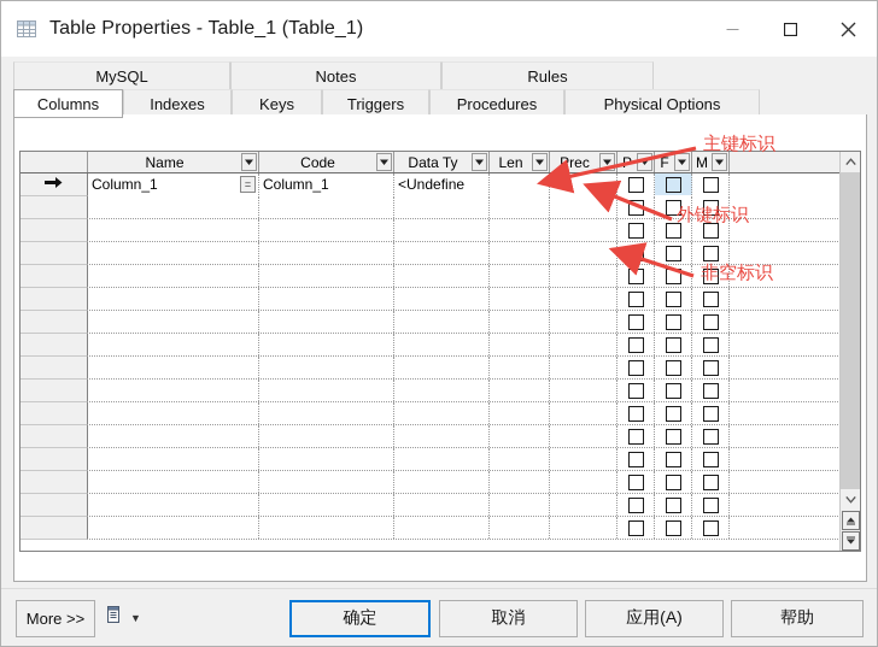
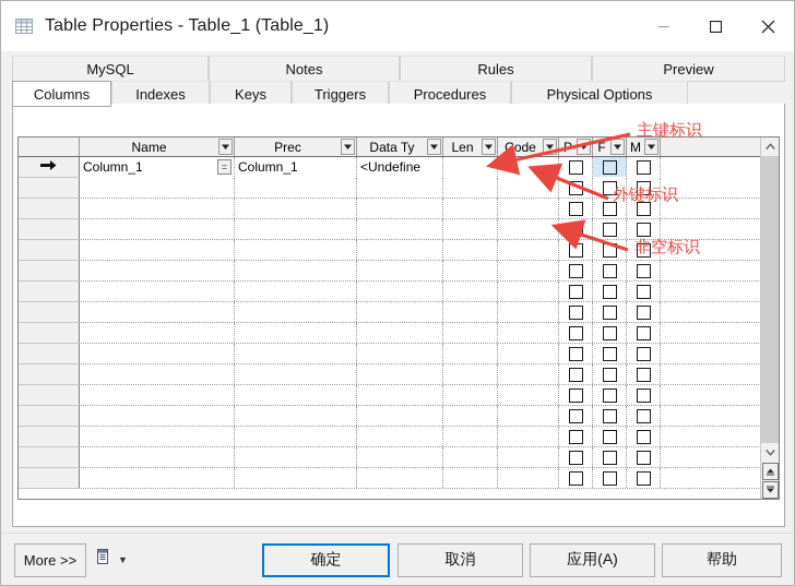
  Table Properties - Table_1 (Table_1)
  MySQL
  Notes
  Rules
+ Preview
  Columns
  Indexes
  Keys
  Triggers
  Procedures
  Physical Options
  Name
- Code
+ Prec
  Data Ty
  Len
- Prec
+ Code
  F
  M
  Column_1
  =
  Column_1
  <Undefine
  More >>
  ▼
  确定
  取消
  应用(A)
  帮助
  主键标识
  外键标识
  非空标识
